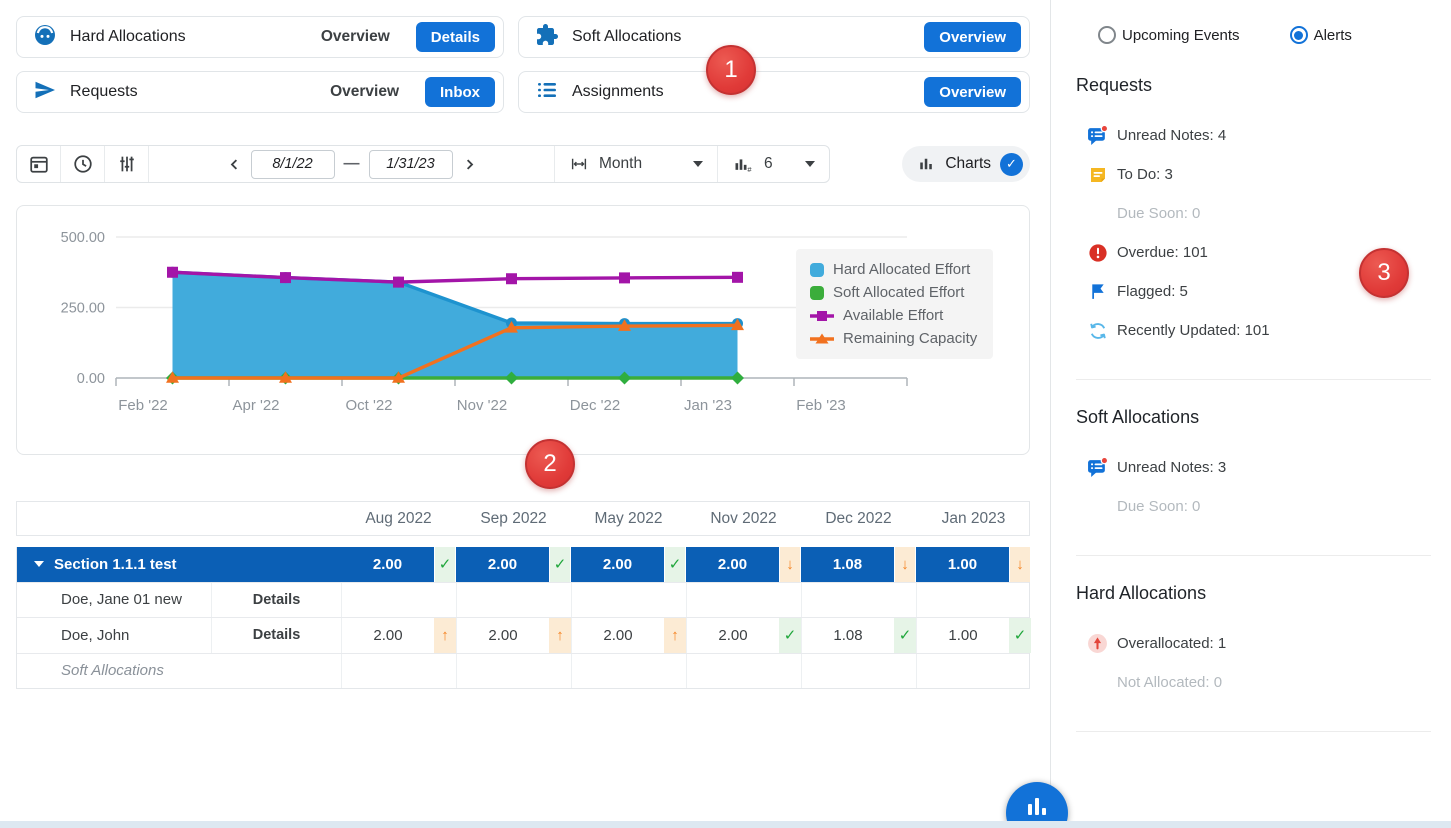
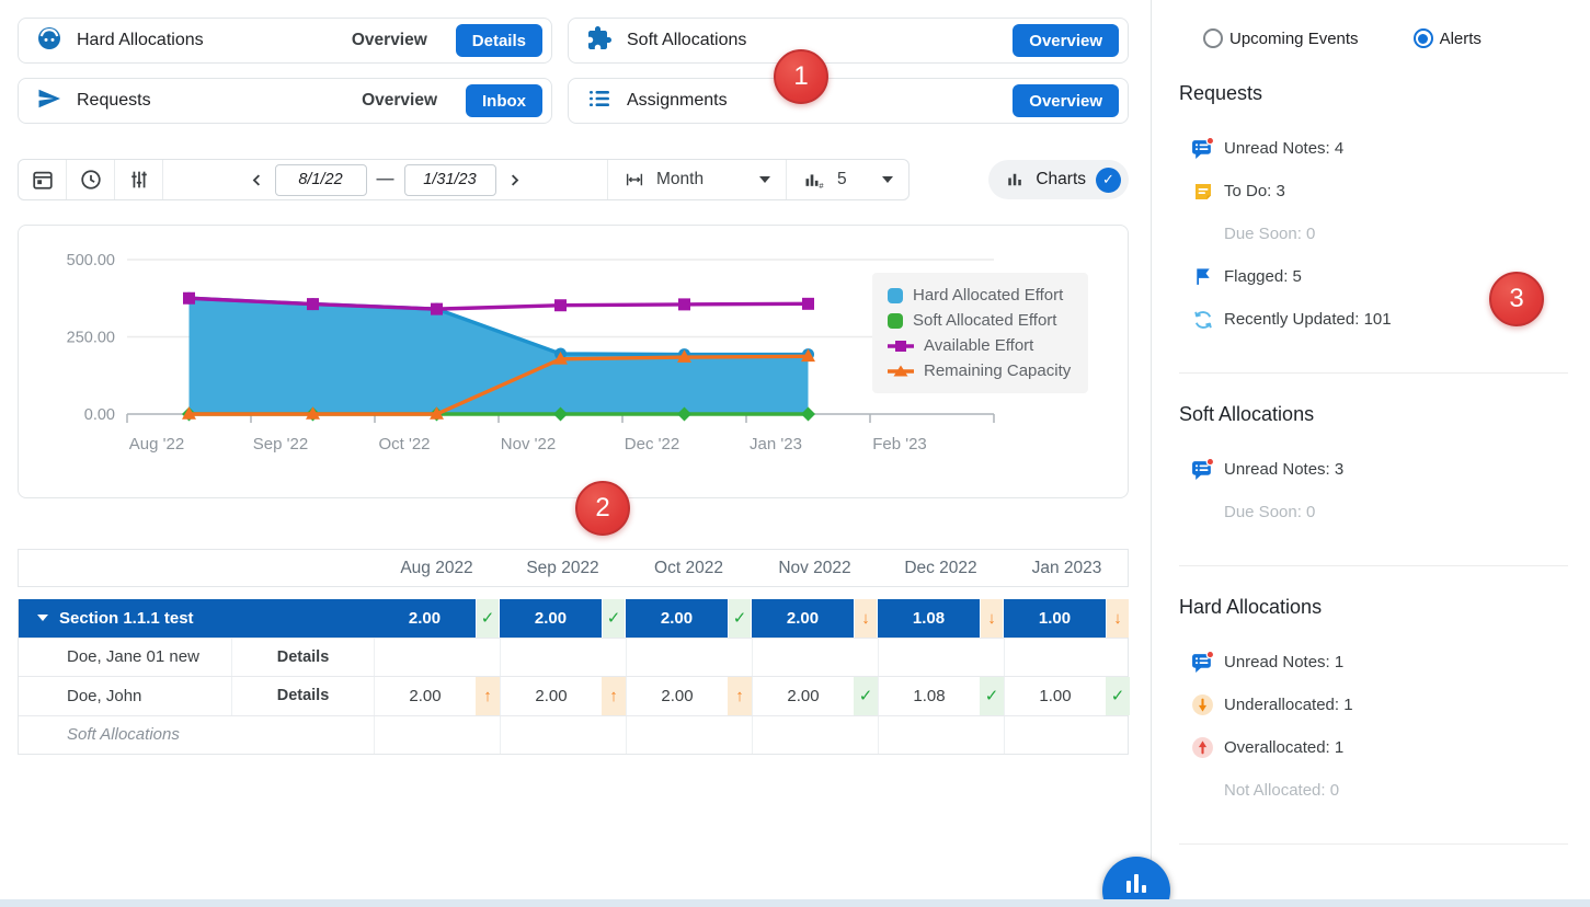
  Hard Allocations
  Overview
  Details
  Soft Allocations
  Overview
  Requests
  Overview
  Inbox
  Assignments
  Overview
  8/1/22
  —
  1/31/23
  Month
  #
- 6
+ 5
  Charts
  ✓
  0.00
  250.00
  500.00
- Feb '22
+ Aug '22
- Apr '22
+ Sep '22
  Oct '22
  Nov '22
  Dec '22
  Jan '23
  Feb '23
  Hard Allocated Effort
  Soft Allocated Effort
  Available Effort
  Remaining Capacity
  Aug 2022
  Sep 2022
- May 2022
+ Oct 2022
  Nov 2022
  Dec 2022
  Jan 2023
  Section 1.1.1 test
  2.00
  ✓
  2.00
  ✓
  2.00
  ✓
  2.00
  ↓
  1.08
  ↓
  1.00
  ↓
  Doe, Jane 01 new
  Details
  Doe, John
  Details
  2.00
  ↑
  2.00
  ↑
  2.00
  ↑
  2.00
  ✓
  1.08
  ✓
  1.00
  ✓
  Soft Allocations
  Upcoming Events
  Alerts
  Requests
  Unread Notes: 4
  To Do: 3
  Due Soon: 0
- Overdue: 101
  Flagged: 5
  Recently Updated: 101
  Soft Allocations
  Unread Notes: 3
  Due Soon: 0
  Hard Allocations
+ Unread Notes: 1
+ Underallocated: 1
  Overallocated: 1
  Not Allocated: 0
  1
  2
  3
